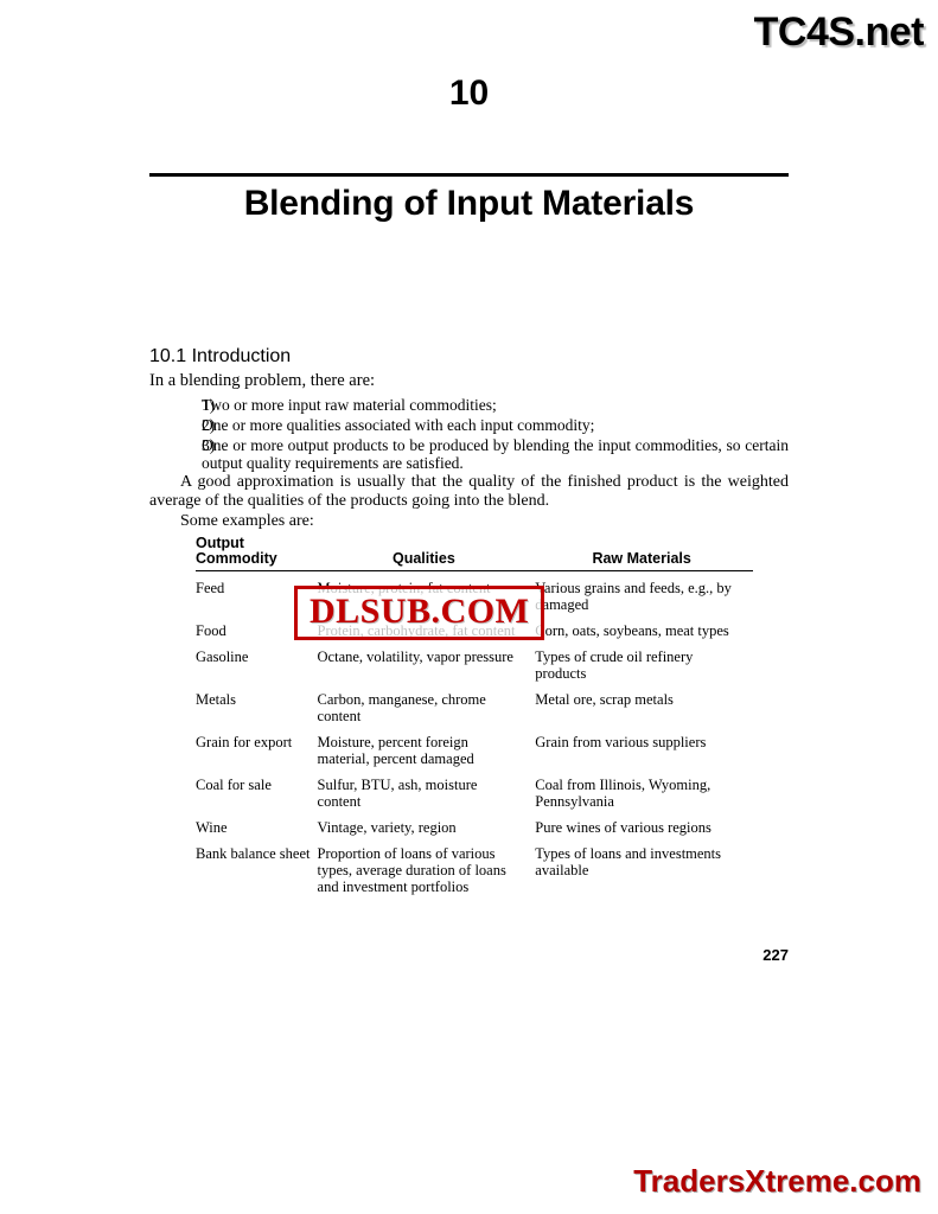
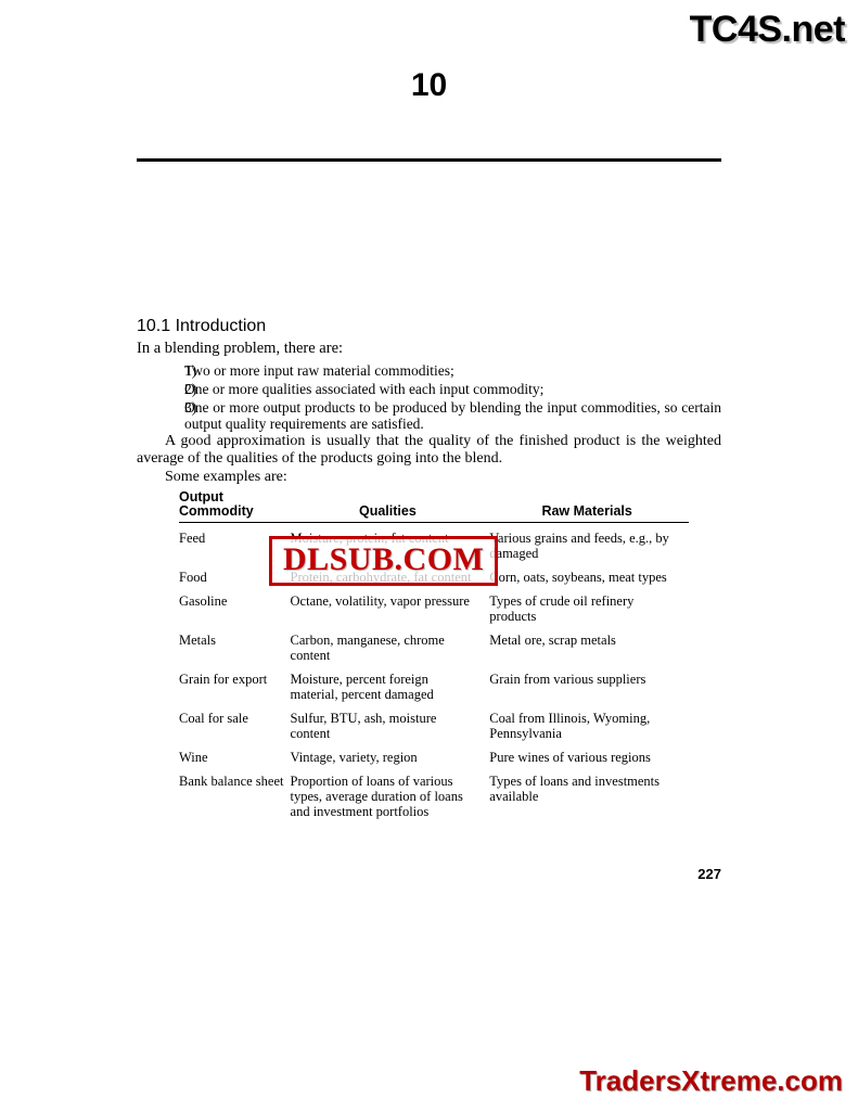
  10
- Blending of Input Materials
  10.1 Introduction
  In a blending problem, there are:
  1)
  Two or more input raw material commodities;
  2)
  One or more qualities associated with each input commodity;
  3)
  One or more output products to be produced by blending the input commodities, so certain output quality requirements are satisfied.
  A good approximation is usually that the quality of the finished product is the weighted average of the qualities of the products going into the blend.
  Some examples are:
  Output Commodity	Qualities	Raw Materials
  Feed	Moisture, protein, fat content	Various grains and feeds, e.g., by damaged
  Food	Protein, carbohydrate, fat content	Corn, oats, soybeans, meat types
  Gasoline	Octane, volatility, vapor pressure	Types of crude oil refinery products
  Metals	Carbon, manganese, chrome content	Metal ore, scrap metals
  Grain for export	Moisture, percent foreign material, percent damaged	Grain from various suppliers
  Coal for sale	Sulfur, BTU, ash, moisture content	Coal from Illinois, Wyoming, Pennsylvania
  Wine	Vintage, variety, region	Pure wines of various regions
  Bank balance sheet	Proportion of loans of various types, average duration of loans and investment portfolios	Types of loans and investments available
  227
  TC4S.net
  DLSUB.COM
  TradersXtreme.com
